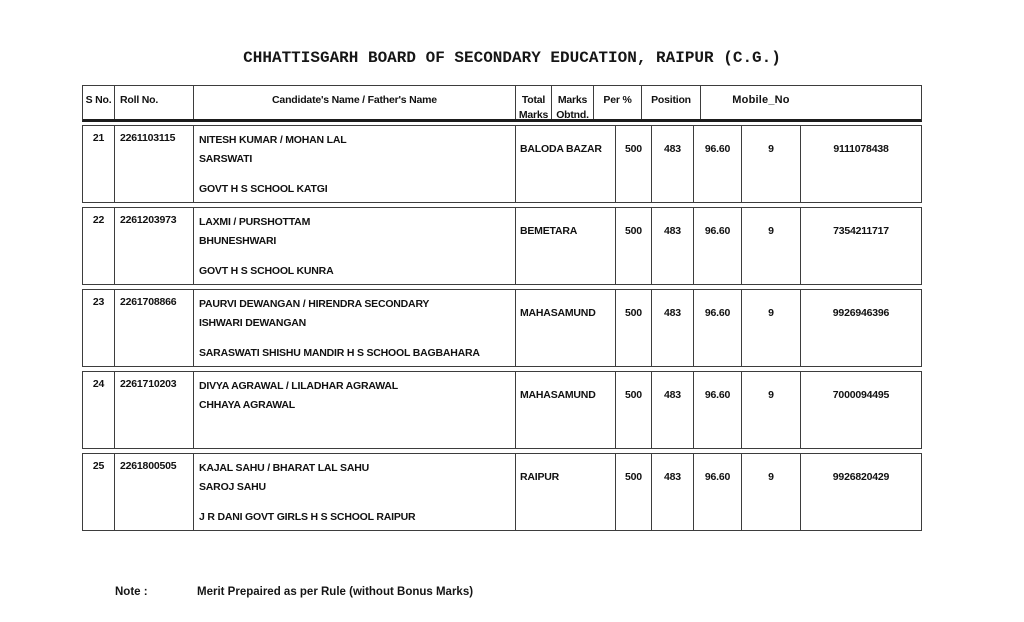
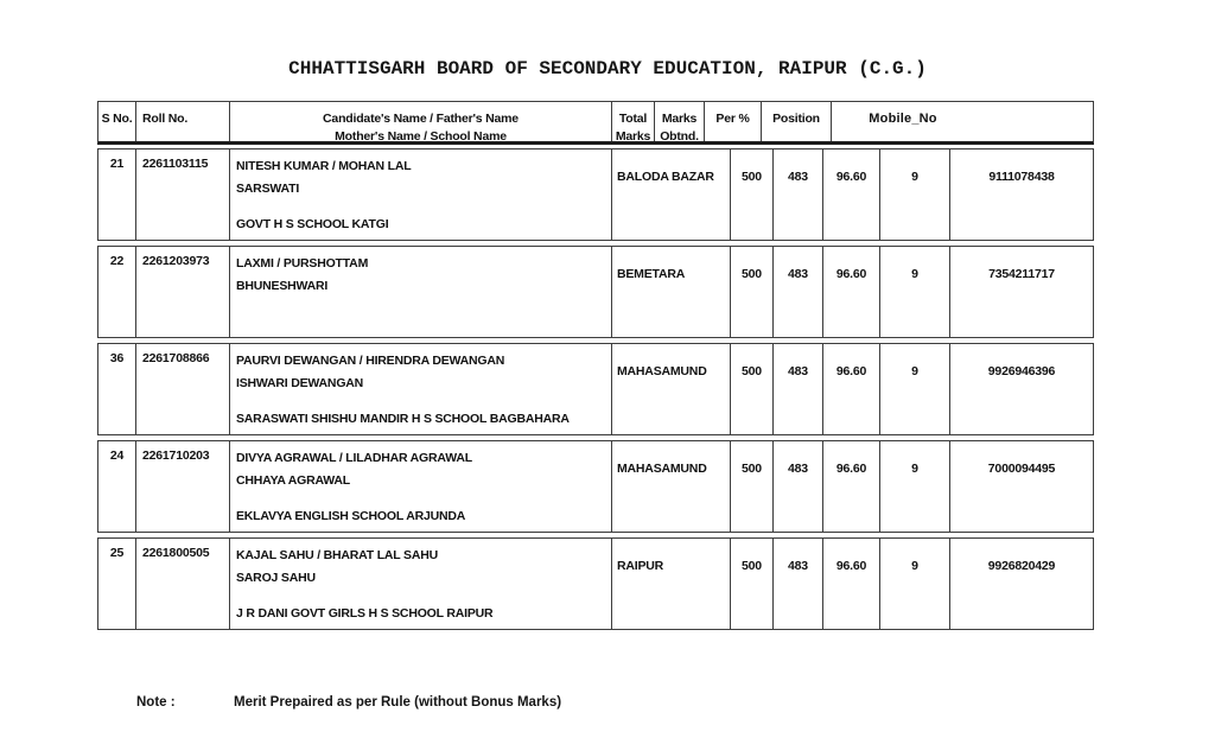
  CHHATTISGARH BOARD OF SECONDARY EDUCATION, RAIPUR (C.G.)
  S No.
  Roll No.
  Candidate's Name / Father's Name
+ Mother's Name / School Name
  Total
  Marks
  Marks
  Obtnd.
  Per %
  Position
  Mobile_No
  21
  2261103115
  NITESH KUMAR / MOHAN LAL
  SARSWATI
  GOVT H S SCHOOL KATGI
  BALODA BAZAR
  500
  483
  96.60
  9
  9111078438
  22
  2261203973
  LAXMI / PURSHOTTAM
  BHUNESHWARI
- GOVT H S SCHOOL KUNRA
  BEMETARA
  500
  483
  96.60
  9
  7354211717
- 23
+ 36
  2261708866
- PAURVI DEWANGAN / HIRENDRA SECONDARY
+ PAURVI DEWANGAN / HIRENDRA DEWANGAN
  ISHWARI DEWANGAN
  SARASWATI SHISHU MANDIR H S SCHOOL BAGBAHARA
  MAHASAMUND
  500
  483
  96.60
  9
  9926946396
  24
  2261710203
  DIVYA AGRAWAL / LILADHAR AGRAWAL
  CHHAYA AGRAWAL
+ EKLAVYA ENGLISH SCHOOL ARJUNDA
  MAHASAMUND
  500
  483
  96.60
  9
  7000094495
  25
  2261800505
  KAJAL SAHU / BHARAT LAL SAHU
  SAROJ SAHU
  J R DANI GOVT GIRLS H S SCHOOL RAIPUR
  RAIPUR
  500
  483
  96.60
  9
  9926820429
  Note :
  Merit Prepaired as per Rule (without Bonus Marks)
